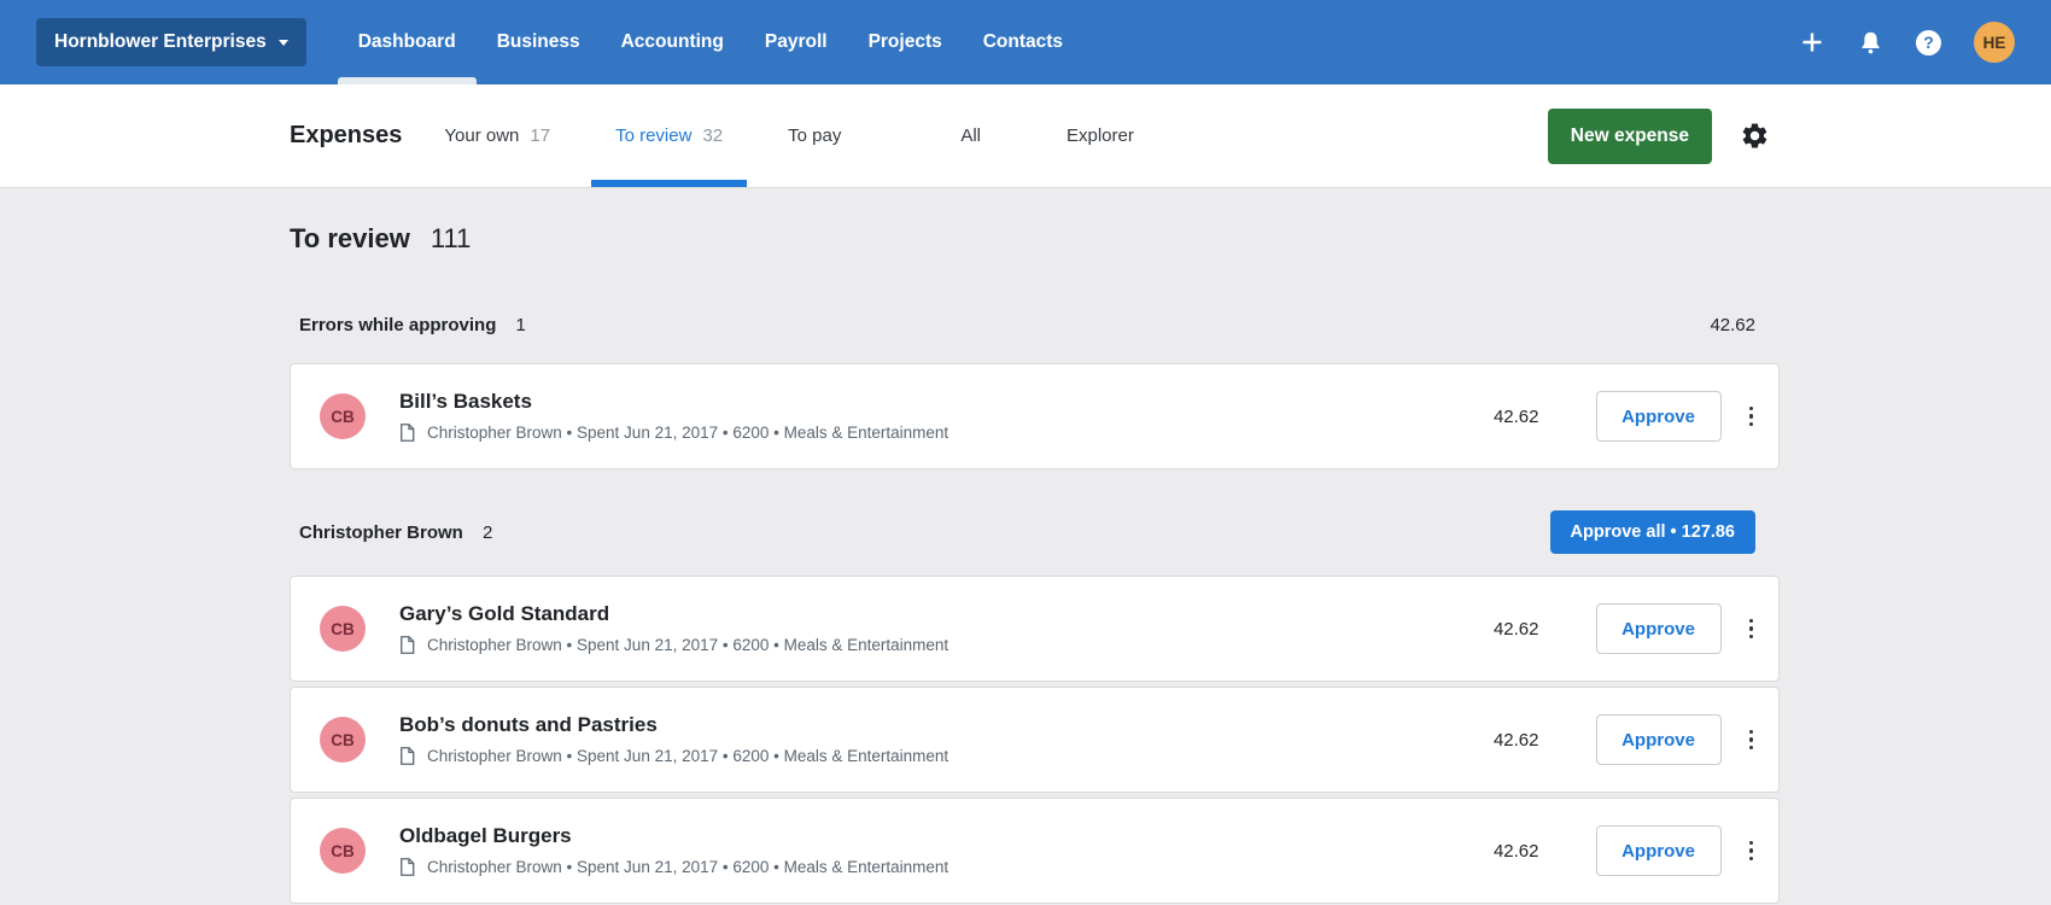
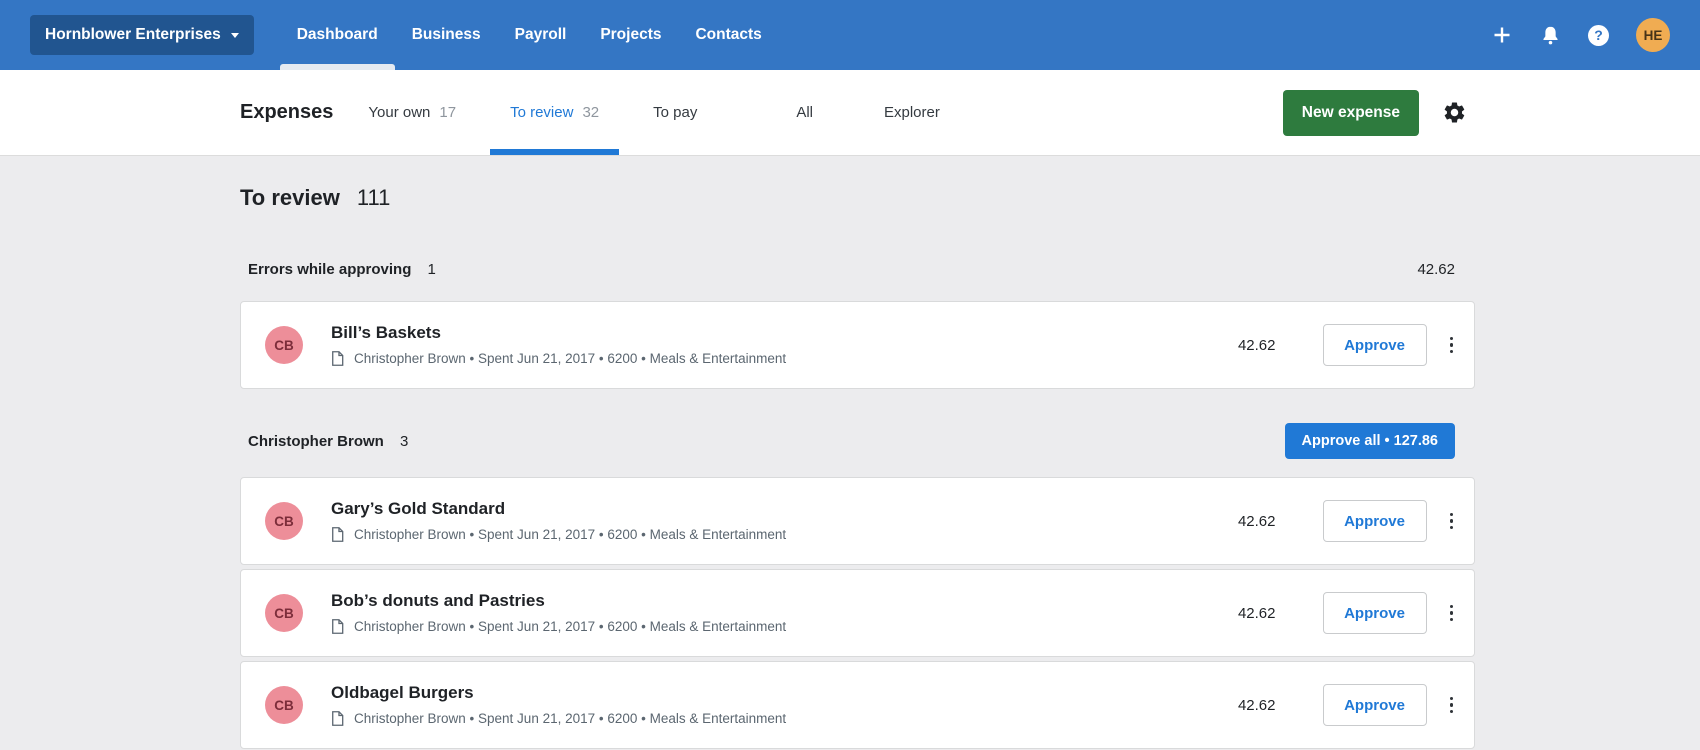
  Hornblower Enterprises
  Dashboard
  Business
- Accounting
  Payroll
  Projects
  Contacts
  ?
  HE
  Expenses
  Your own
  17
  To review
  32
  To pay
  All
  Explorer
  New expense
  To review
  111
  Errors while approving 1
  42.62
  CB
  Bill’s Baskets
  Christopher Brown • Spent Jun 21, 2017 • 6200 • Meals & Entertainment
  42.62
  Approve
- Christopher Brown 2
+ Christopher Brown 3
  Approve all • 127.86
  CB
  Gary’s Gold Standard
  Christopher Brown • Spent Jun 21, 2017 • 6200 • Meals & Entertainment
  42.62
  Approve
  CB
  Bob’s donuts and Pastries
  Christopher Brown • Spent Jun 21, 2017 • 6200 • Meals & Entertainment
  42.62
  Approve
  CB
  Oldbagel Burgers
  Christopher Brown • Spent Jun 21, 2017 • 6200 • Meals & Entertainment
  42.62
  Approve
